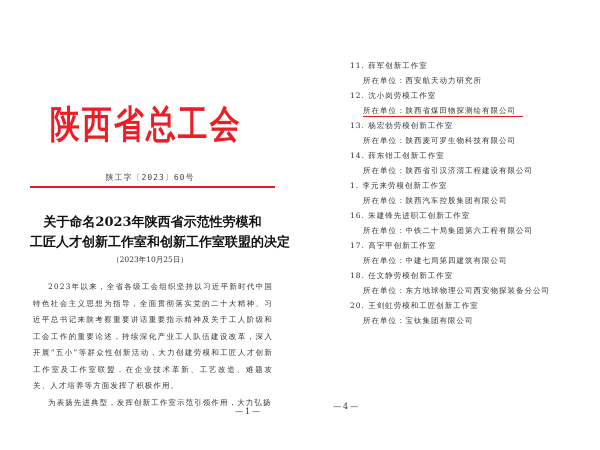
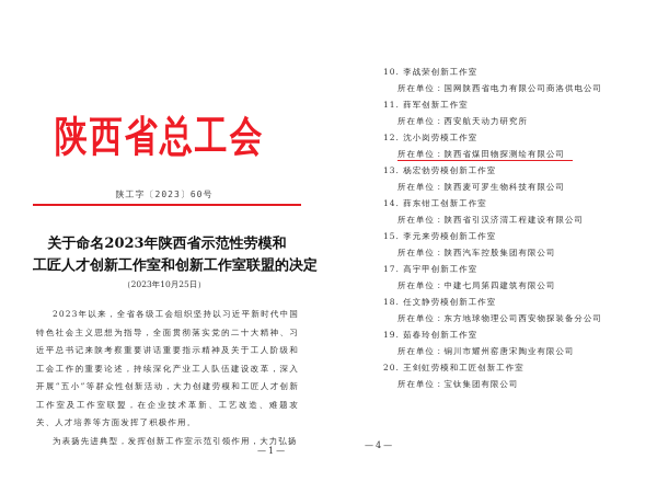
  陕西省总工会
  陕工字〔2023〕60号
  关于命名2023年陕西省示范性劳模和
  工匠人才创新工作室和创新工作室联盟的决定
  （2023年10月25日）
  2023年以来，全省各级工会组织坚持以习近平新时代中国特色社会主义思想为指导，全面贯彻落实党的二十大精神、习近平总书记来陕考察重要讲话重要指示精神及关于工人阶级和工会工作的重要论述，持续深化产业工人队伍建设改革，深入开展“五小”等群众性创新活动，大力创建劳模和工匠人才创新工作室及工作室联盟，在企业技术革新、工艺改造、难题攻关、人才培养等方面发挥了积极作用。
  为表扬先进典型，发挥创新工作室示范引领作用，大力弘扬
  —1—
+ 10. 李战荣创新工作室
+ 所在单位：国网陕西省电力有限公司商洛供电公司
  11. 薛军创新工作室
  所在单位：西安航天动力研究所
  12. 沈小岗劳模工作室
  所在单位：陕西省煤田物探测绘有限公司
  13. 杨宏勃劳模创新工作室
  所在单位：陕西麦可罗生物科技有限公司
  14. 薛东钳工创新工作室
  所在单位：陕西省引汉济渭工程建设有限公司
- 1. 李元来劳模创新工作室
+ 15. 李元来劳模创新工作室
  所在单位：陕西汽车控股集团有限公司
- 16. 朱建锋先进职工创新工作室
- 所在单位：中铁二十局集团第六工程有限公司
  17. 高宇甲创新工作室
  所在单位：中建七局第四建筑有限公司
  18. 任文静劳模创新工作室
  所在单位：东方地球物理公司西安物探装备分公司
+ 19. 茹春玲创新工作室
+ 所在单位：铜川市耀州窑唐宋陶业有限公司
  20. 王剑虹劳模和工匠创新工作室
  所在单位：宝钛集团有限公司
  —4—
